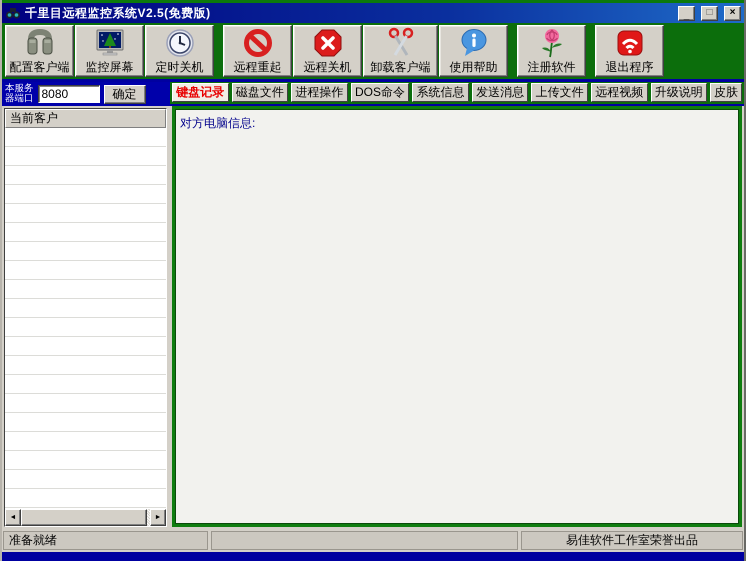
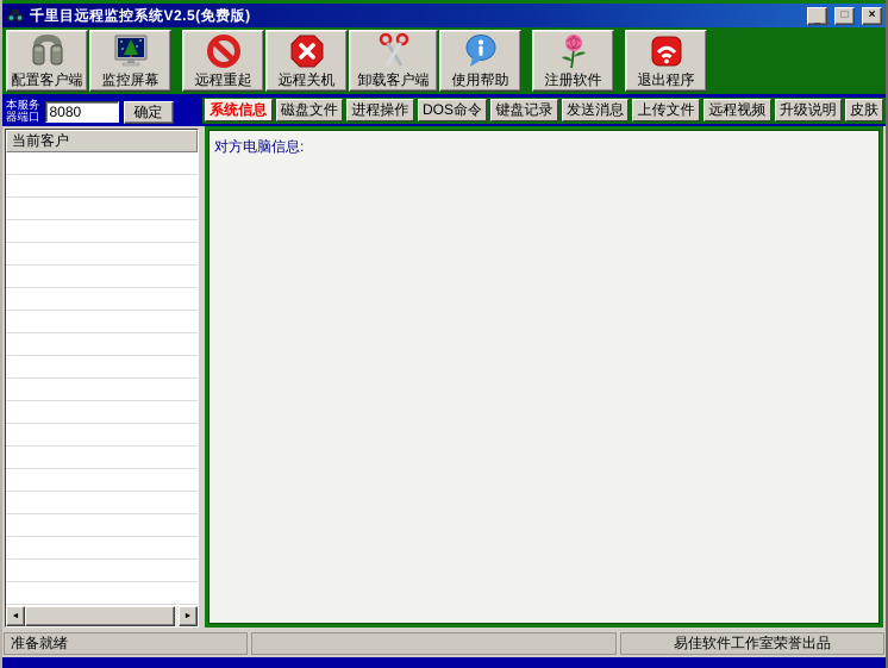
  千里目远程监控系统V2.5(免费版)
  _
  □
  ×
  配置客户端
  监控屏幕
- 定时关机
  远程重起
  远程关机
  卸载客户端
  使用帮助
  注册软件
  退出程序
  本服务
  器端口
  8080
  确定
- 键盘记录
+ 系统信息
  磁盘文件
  进程操作
  DOS命令
- 系统信息
+ 键盘记录
  发送消息
  上传文件
  远程视频
  升级说明
  皮肤
  当前客户
  对方电脑信息:
  准备就绪
  易佳软件工作室荣誉出品
